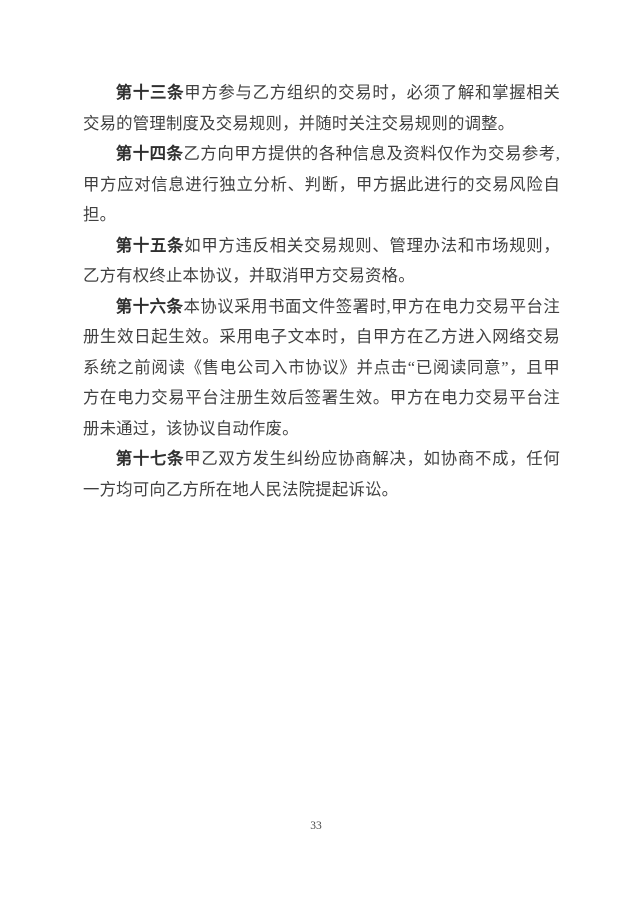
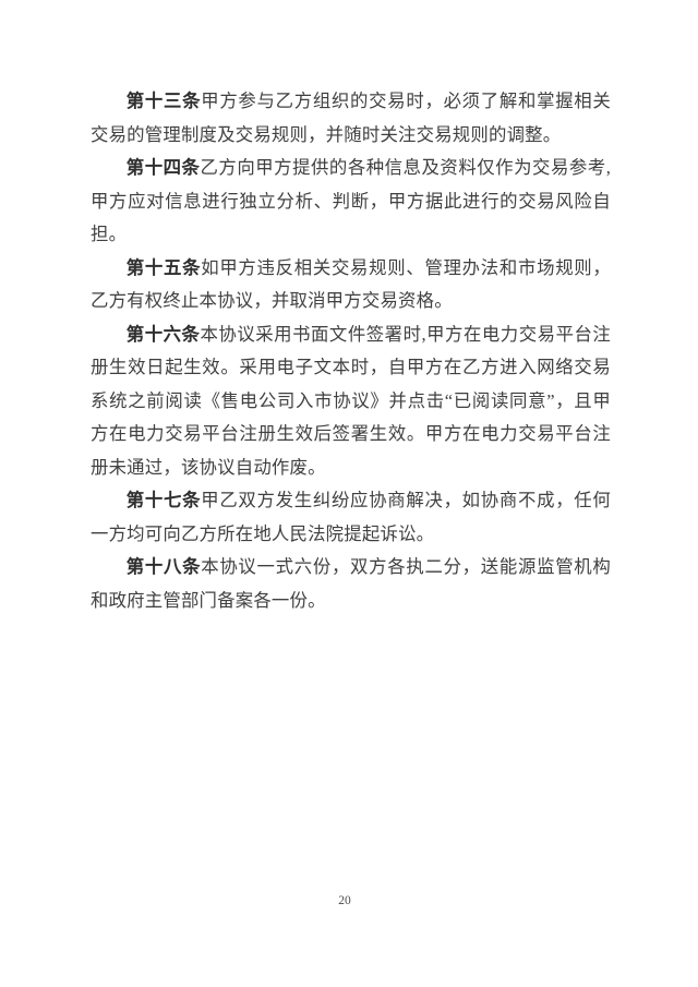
  第十三条甲方参与乙方组织的交易时，必须了解和掌握相关交易的管理制度及交易规则，并随时关注交易规则的调整。
  第十四条乙方向甲方提供的各种信息及资料仅作为交易参考,甲方应对信息进行独立分析、判断，甲方据此进行的交易风险自担。
  第十五条如甲方违反相关交易规则、管理办法和市场规则，乙方有权终止本协议，并取消甲方交易资格。
  第十六条本协议采用书面文件签署时,甲方在电力交易平台注册生效日起生效。采用电子文本时，自甲方在乙方进入网络交易系统之前阅读《售电公司入市协议》并点击“已阅读同意”，且甲方在电力交易平台注册生效后签署生效。甲方在电力交易平台注册未通过，该协议自动作废。
  第十七条甲乙双方发生纠纷应协商解决，如协商不成，任何一方均可向乙方所在地人民法院提起诉讼。
+ 第十八条本协议一式六份，双方各执二分，送能源监管机构和政府主管部门备案各一份。
- 33
+ 20
